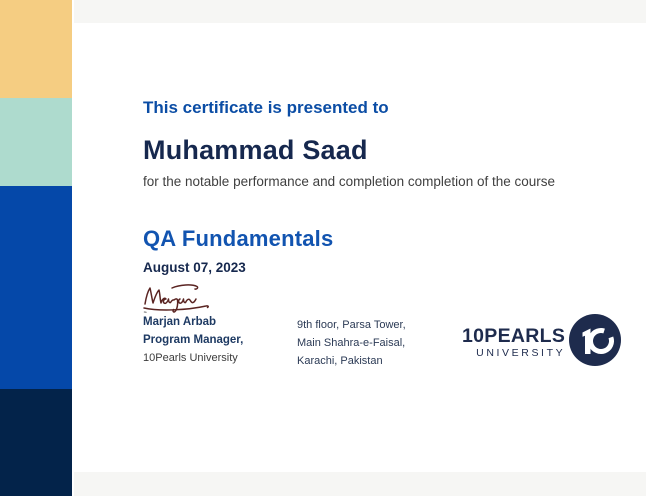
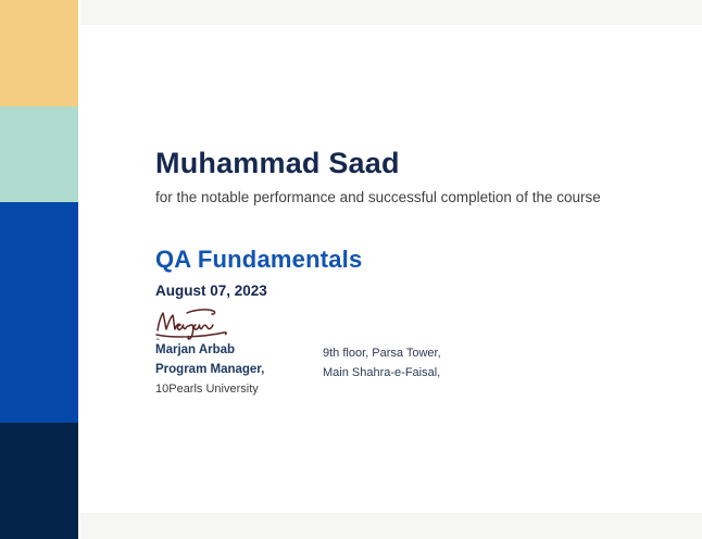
- This certificate is presented to
  Muhammad Saad
- for the notable performance and completion completion of the course
+ for the notable performance and successful completion of the course
  QA Fundamentals
  August 07, 2023
  Marjan Arbab
  Program Manager,
  10Pearls University
  9th floor, Parsa Tower,
  Main Shahra-e-Faisal,
- Karachi, Pakistan
- 10PEARLS
- UNIVERSITY
